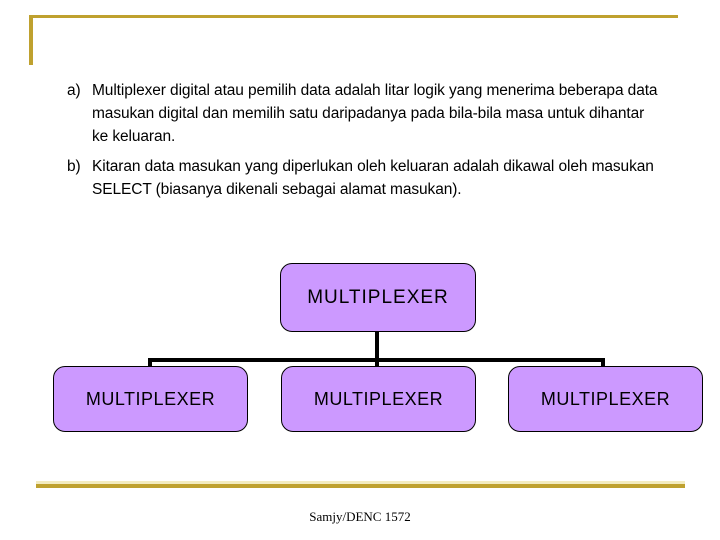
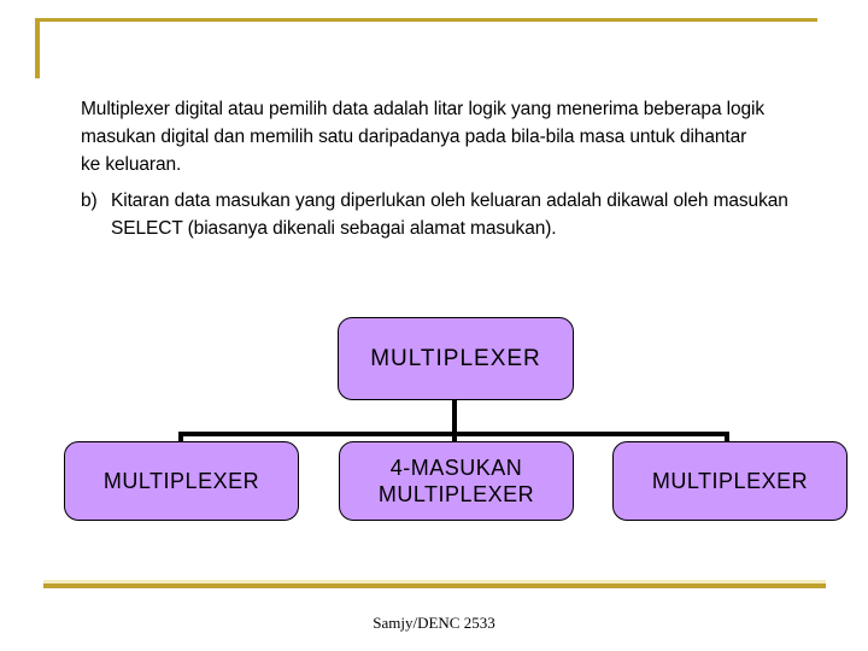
- a)
- Multiplexer digital atau pemilih data adalah litar logik yang menerima beberapa data masukan digital dan memilih satu daripadanya pada bila-bila masa untuk dihantar ke keluaran.
+ Multiplexer digital atau pemilih data adalah litar logik yang menerima beberapa logik masukan digital dan memilih satu daripadanya pada bila-bila masa untuk dihantar ke keluaran.
  b)
  Kitaran data masukan yang diperlukan oleh keluaran adalah dikawal oleh masukan SELECT (biasanya dikenali sebagai alamat masukan).
  MULTIPLEXER
  MULTIPLEXER
+ 4-MASUKAN
  MULTIPLEXER
  MULTIPLEXER
- Samjy/DENC 1572
+ Samjy/DENC 2533
